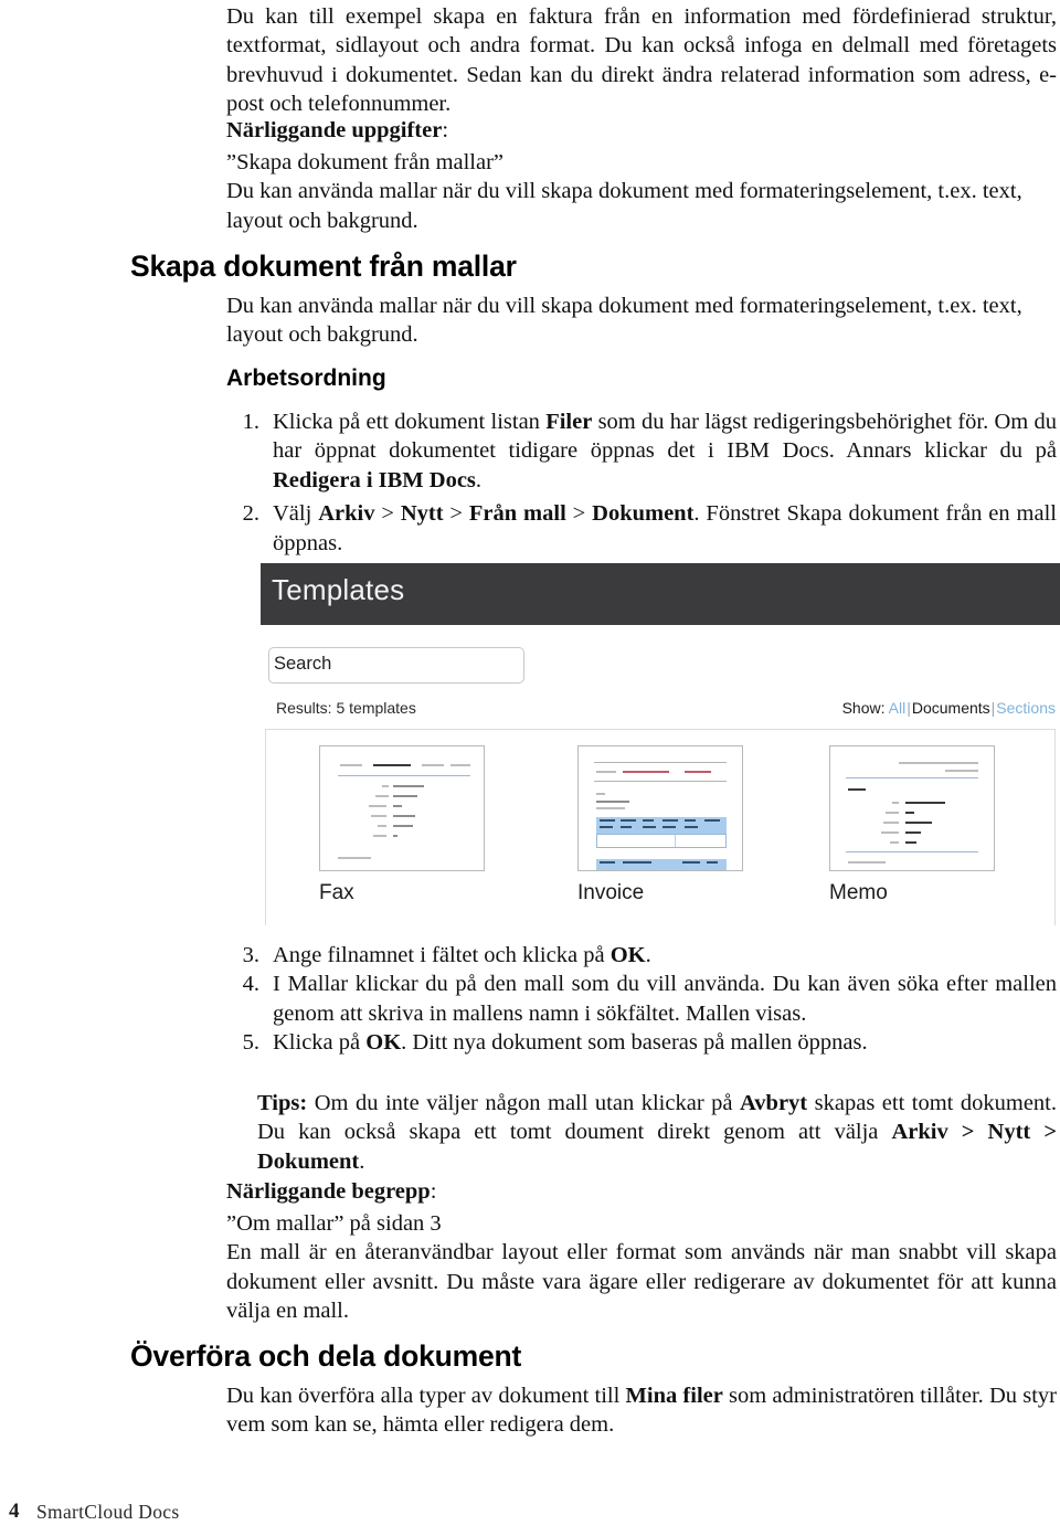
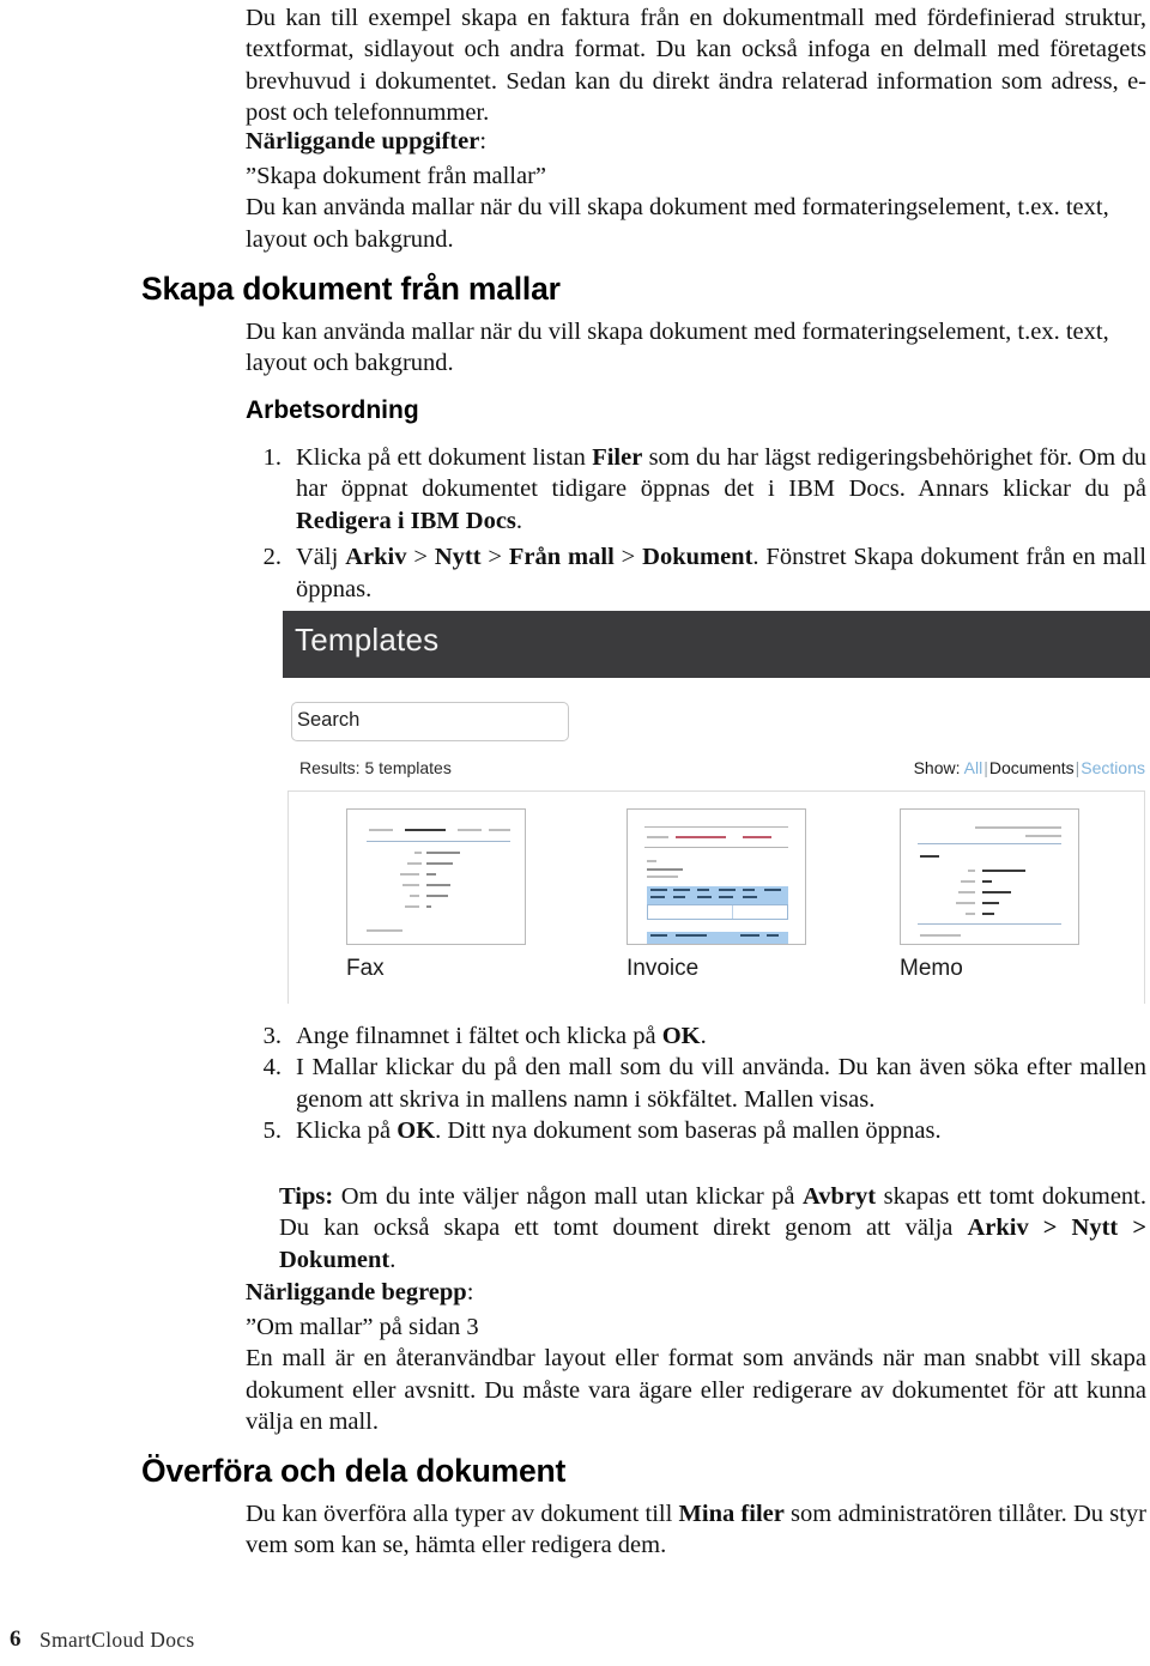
- Du kan till exempel skapa en faktura från en information med fördefinierad struktur, textformat, sidlayout och andra format. Du kan också infoga en delmall med företagets brevhuvud i dokumentet. Sedan kan du direkt ändra relaterad information som adress, e-post och telefonnummer.
+ Du kan till exempel skapa en faktura från en dokumentmall med fördefinierad struktur, textformat, sidlayout och andra format. Du kan också infoga en delmall med företagets brevhuvud i dokumentet. Sedan kan du direkt ändra relaterad information som adress, e-post och telefonnummer.
  Närliggande uppgifter:
  ”Skapa dokument från mallar”
  Du kan använda mallar när du vill skapa dokument med formateringselement, t.ex. text, layout och bakgrund.
  Skapa dokument från mallar
  Du kan använda mallar när du vill skapa dokument med formateringselement, t.ex. text, layout och bakgrund.
  Arbetsordning
  1.
  Klicka på ett dokument listan Filer som du har lägst redigeringsbehörighet för. Om du har öppnat dokumentet tidigare öppnas det i IBM Docs. Annars klickar du på Redigera i IBM Docs.
  2.
  Välj Arkiv > Nytt > Från mall > Dokument. Fönstret Skapa dokument från en mall öppnas.
  Templates
  Search
  Results: 5 templates
  Show: All|Documents|Sections
  Fax
  Invoice
  Memo
  3.
  Ange filnamnet i fältet och klicka på OK.
  4.
  I Mallar klickar du på den mall som du vill använda. Du kan även söka efter mallen genom att skriva in mallens namn i sökfältet. Mallen visas.
  5.
  Klicka på OK. Ditt nya dokument som baseras på mallen öppnas.
  Tips: Om du inte väljer någon mall utan klickar på Avbryt skapas ett tomt dokument. Du kan också skapa ett tomt doument direkt genom att välja Arkiv > Nytt > Dokument.
  Närliggande begrepp:
  ”Om mallar” på sidan 3
  En mall är en återanvändbar layout eller format som används när man snabbt vill skapa dokument eller avsnitt. Du måste vara ägare eller redigerare av dokumentet för att kunna välja en mall.
  Överföra och dela dokument
  Du kan överföra alla typer av dokument till Mina filer som administratören tillåter. Du styr vem som kan se, hämta eller redigera dem.
- 4
+ 6
  SmartCloud Docs
